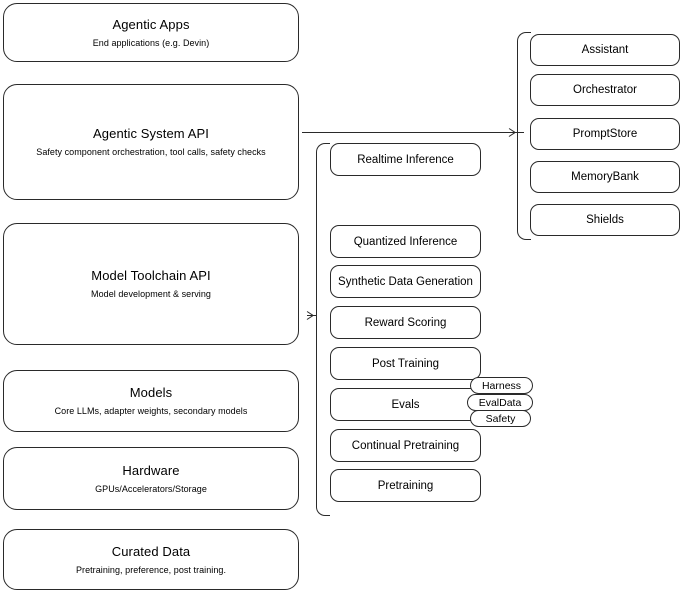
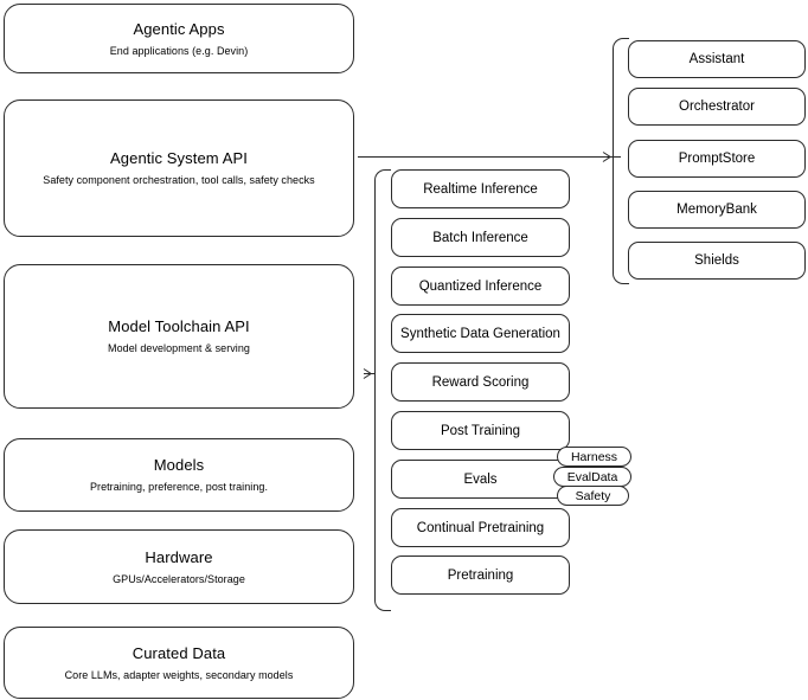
  Agentic Apps
  End applications (e.g. Devin)
  Agentic System API
  Safety component orchestration, tool calls, safety checks
  Model Toolchain API
  Model development & serving
  Models
- Core LLMs, adapter weights, secondary models
+ Pretraining, preference, post training.
  Hardware
  GPUs/Accelerators/Storage
  Curated Data
- Pretraining, preference, post training.
+ Core LLMs, adapter weights, secondary models
  Realtime Inference
+ Batch Inference
  Quantized Inference
  Synthetic Data Generation
  Reward Scoring
  Post Training
  Evals
  Continual Pretraining
  Pretraining
  Harness
  EvalData
  Safety
  Assistant
  Orchestrator
  PromptStore
  MemoryBank
  Shields
